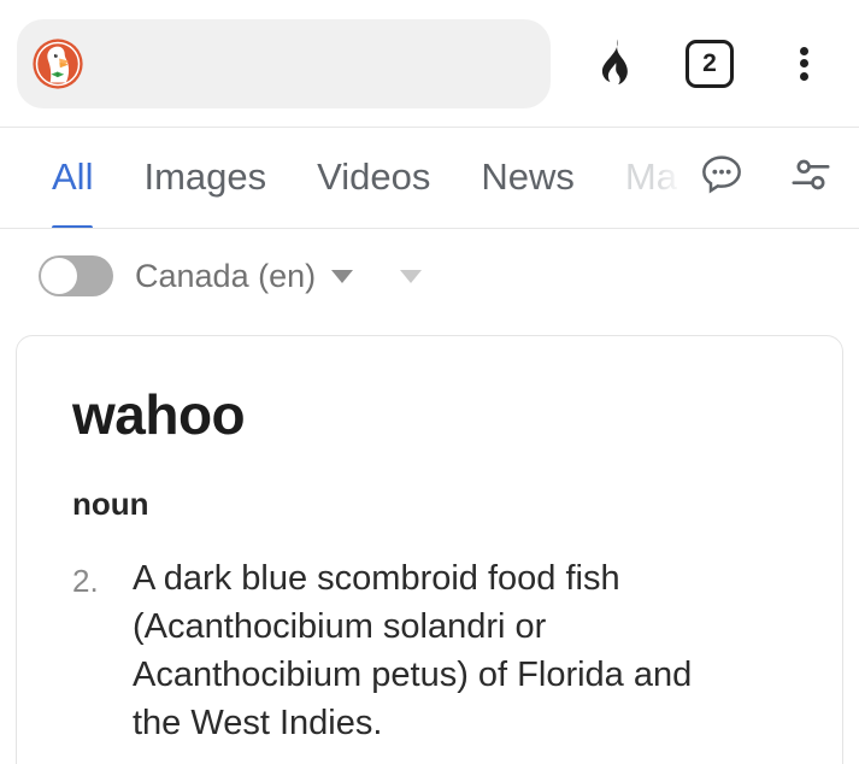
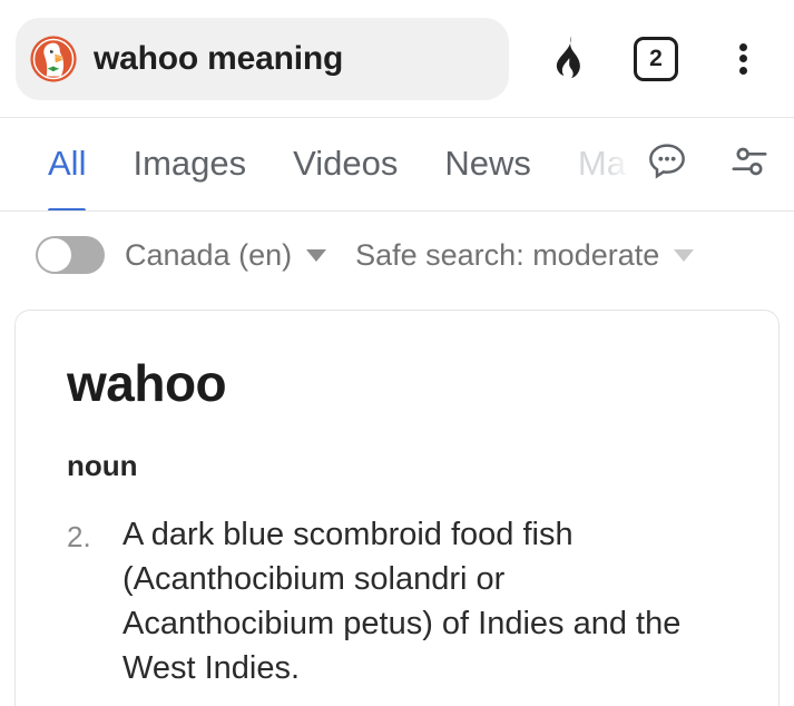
+ wahoo meaning
  2
  All
  Images
  Videos
  News
  Canada (en)
+ Safe search: moderate
  wahoo
  noun
  2.
- A dark blue scombroid food fish (Acanthocibium solandri or Acanthocibium petus) of Florida and the West Indies.
+ A dark blue scombroid food fish (Acanthocibium solandri or Acanthocibium petus) of Indies and the West Indies.
